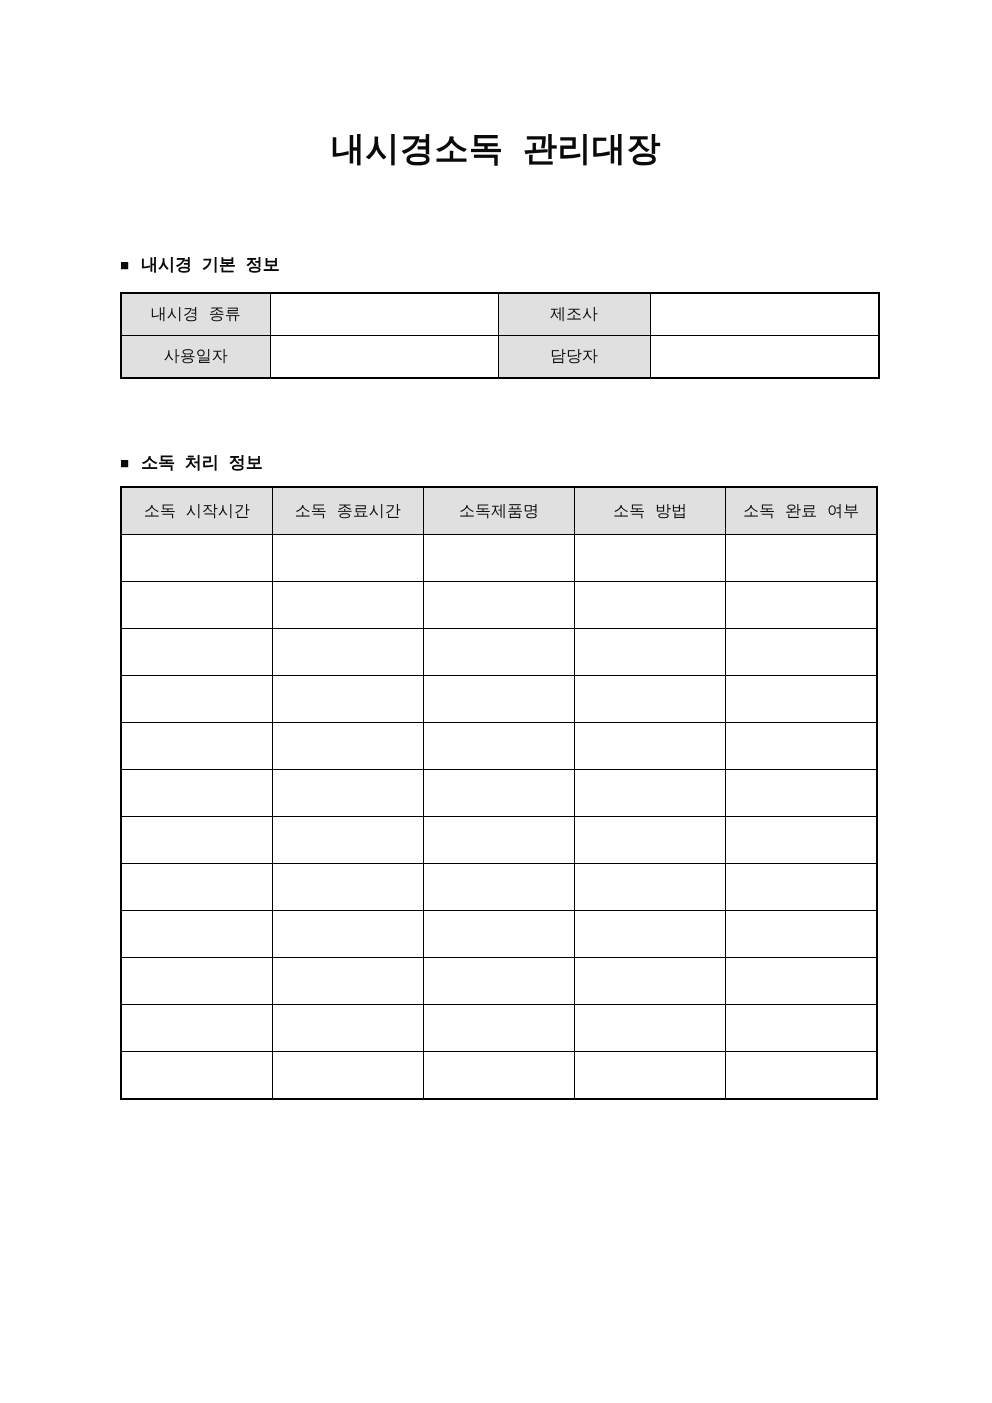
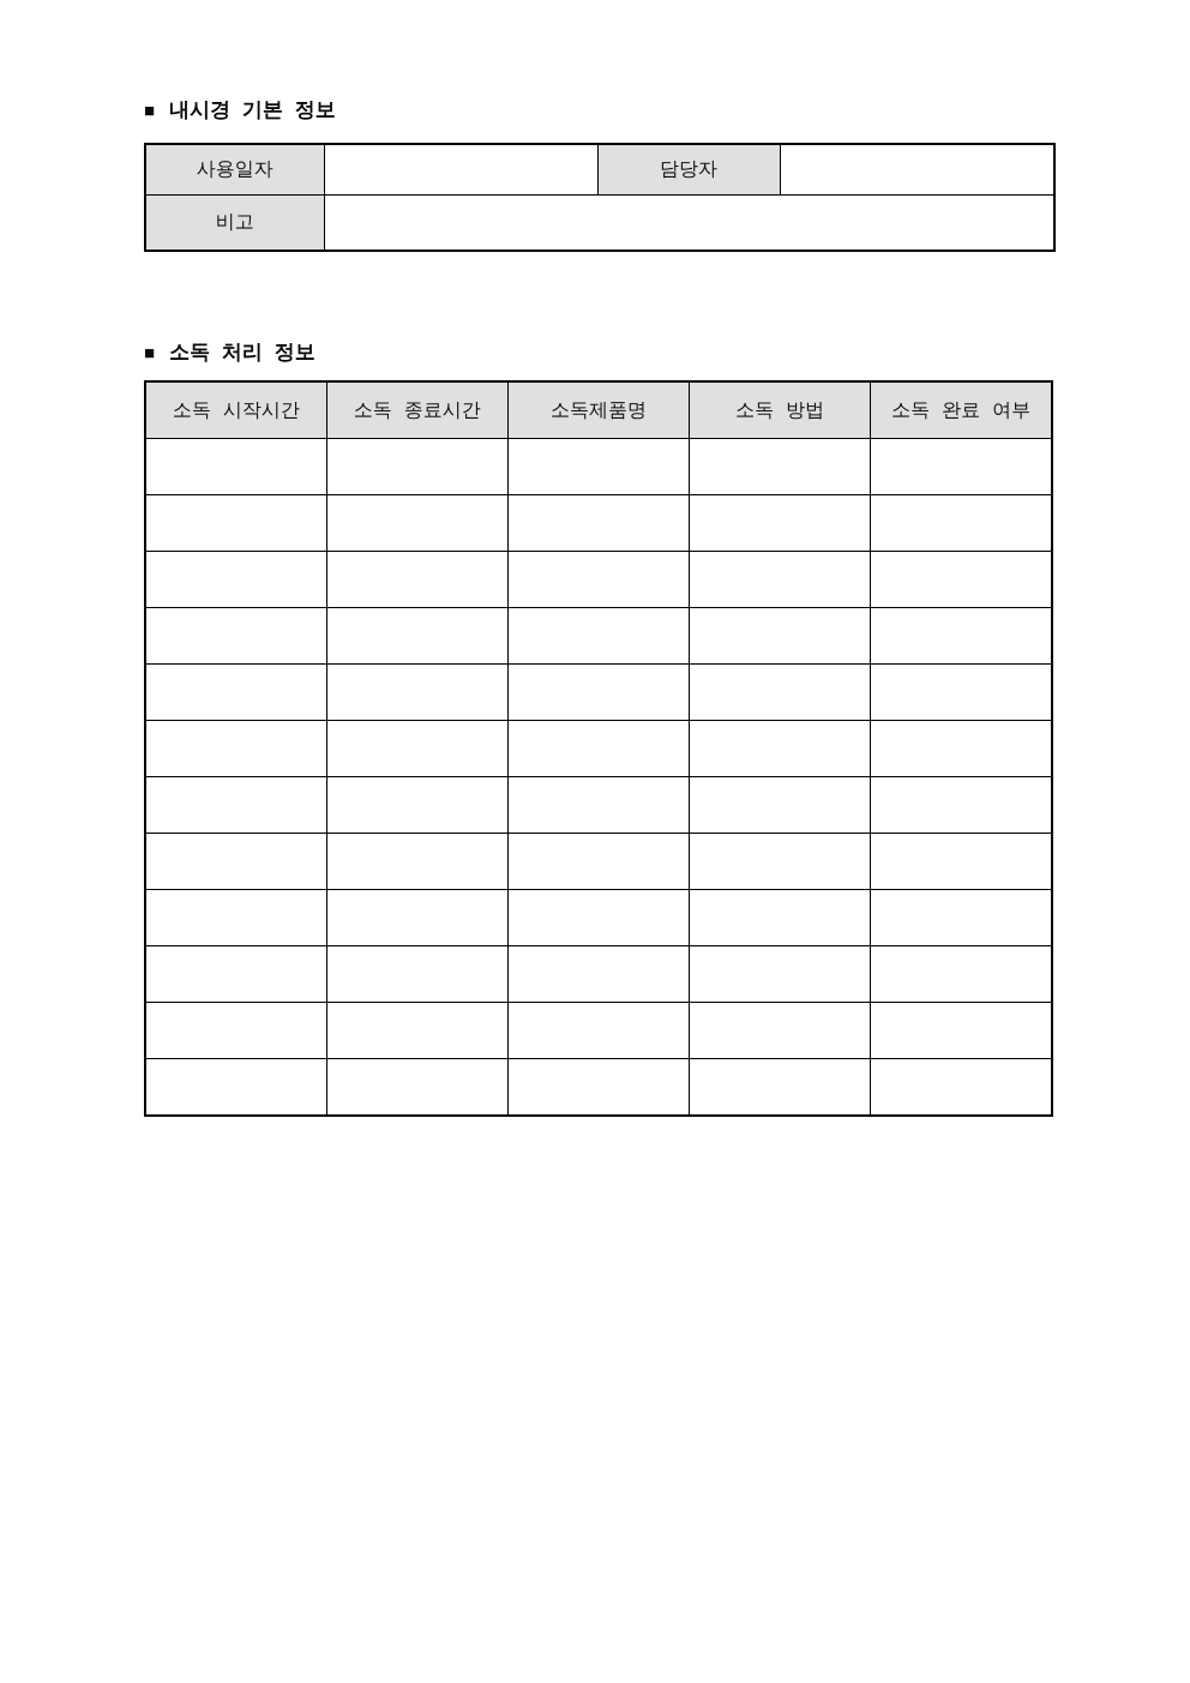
- 내시경소독 관리대장
  ■
  내시경 기본 정보
- 내시경 종류		제조사
  사용일자		담당자
+ 비고
  ■
  소독 처리 정보
  소독 시작시간	소독 종료시간	소독제품명	소독 방법	소독 완료 여부
